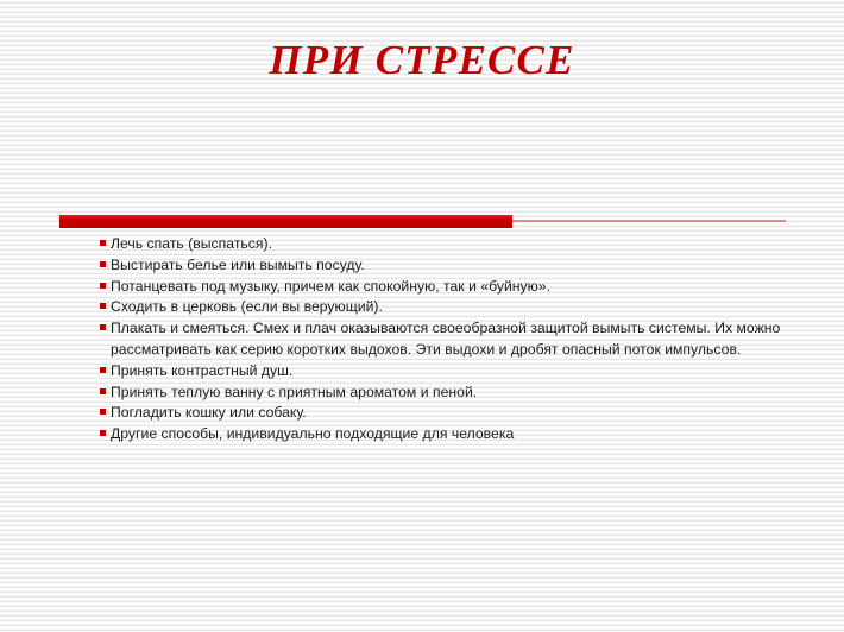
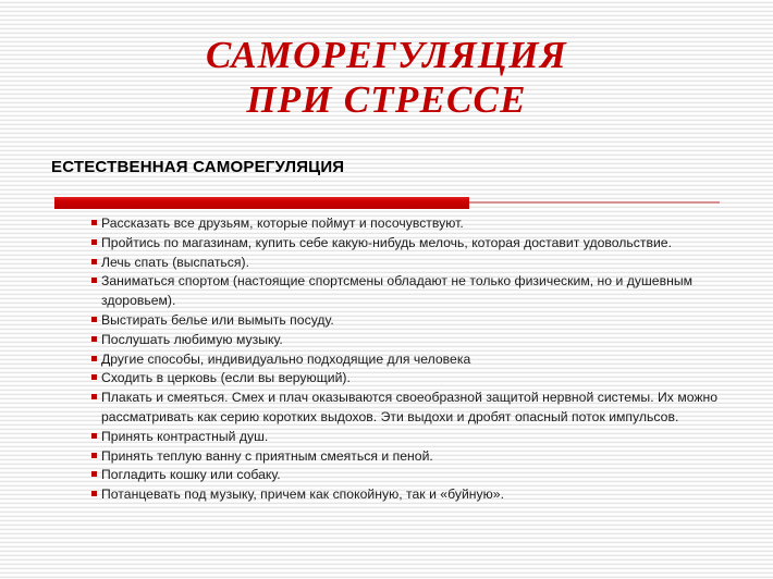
+ САМОРЕГУЛЯЦИЯ
  ПРИ СТРЕССЕ
+ ЕСТЕСТВЕННАЯ САМОРЕГУЛЯЦИЯ
+ Рассказать все друзьям, которые поймут и посочувствуют.
+ Пройтись по магазинам, купить себе какую-нибудь мелочь, которая доставит удовольствие.
  Лечь спать (выспаться).
+ Заниматься спортом (настоящие спортсмены обладают не только физическим, но и душевным здоровьем).
  Выстирать белье или вымыть посуду.
+ Послушать любимую музыку.
- Потанцевать под музыку, причем как спокойную, так и «буйную».
+ Другие способы, индивидуально подходящие для человека
  Сходить в церковь (если вы верующий).
- Плакать и смеяться. Смех и плач оказываются своеобразной защитой вымыть системы. Их можно рассматривать как серию коротких выдохов. Эти выдохи и дробят опасный поток импульсов.
+ Плакать и смеяться. Смех и плач оказываются своеобразной защитой нервной системы. Их можно рассматривать как серию коротких выдохов. Эти выдохи и дробят опасный поток импульсов.
  Принять контрастный душ.
- Принять теплую ванну с приятным ароматом и пеной.
+ Принять теплую ванну с приятным смеяться и пеной.
  Погладить кошку или собаку.
- Другие способы, индивидуально подходящие для человека
+ Потанцевать под музыку, причем как спокойную, так и «буйную».
